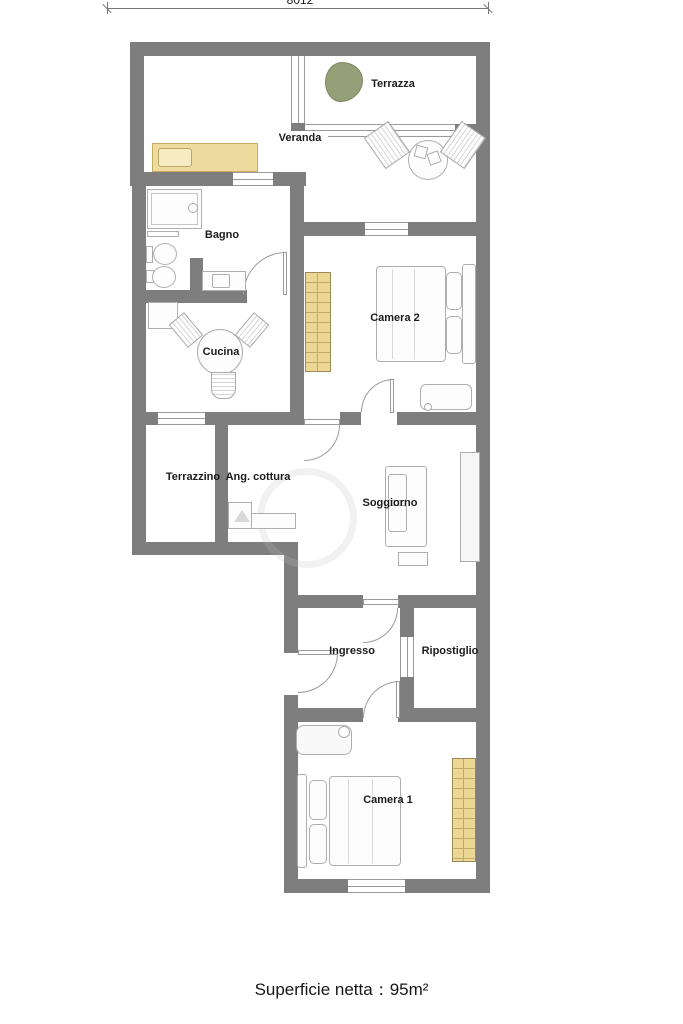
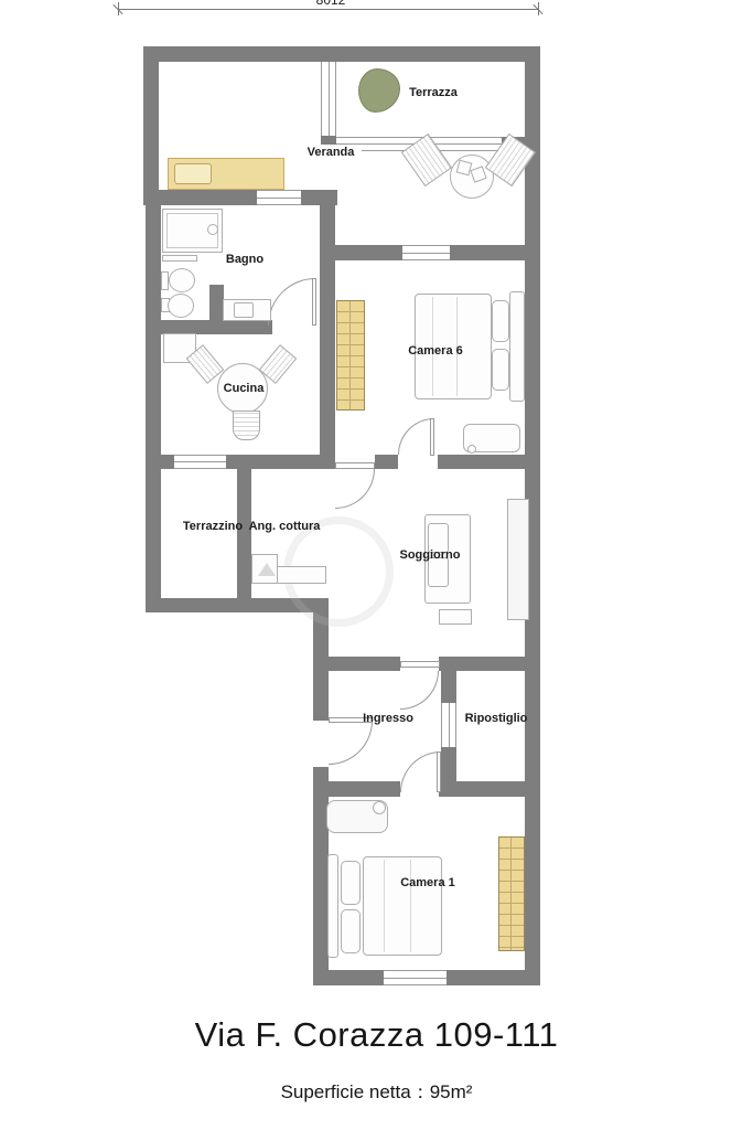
  8012
  Terrazza
  Veranda
  Bagno
- Camera 2
+ Camera 6
  Cucina
  Terrazzino
  Ang. cottura
  Soggiorno
  Ingresso
  Ripostiglio
  Camera 1
+ Via F. Corazza 109-111
  Superficie netta：95m²
